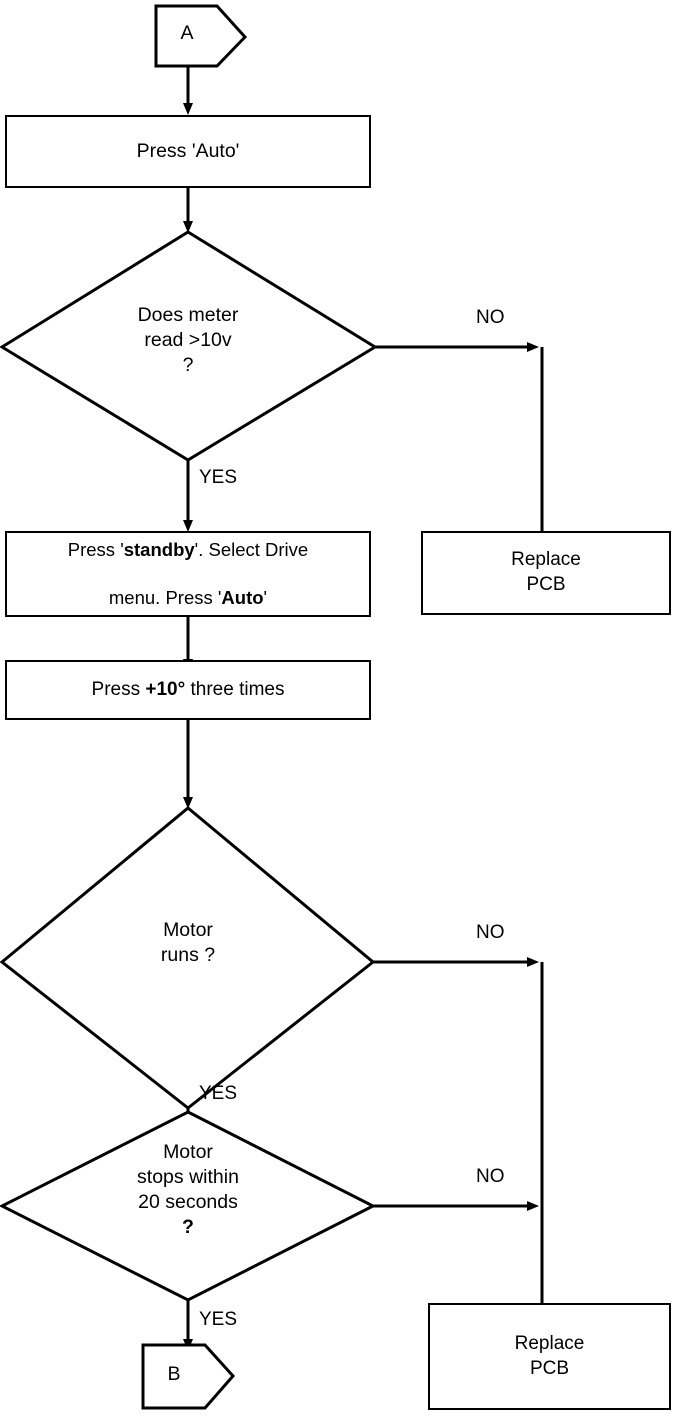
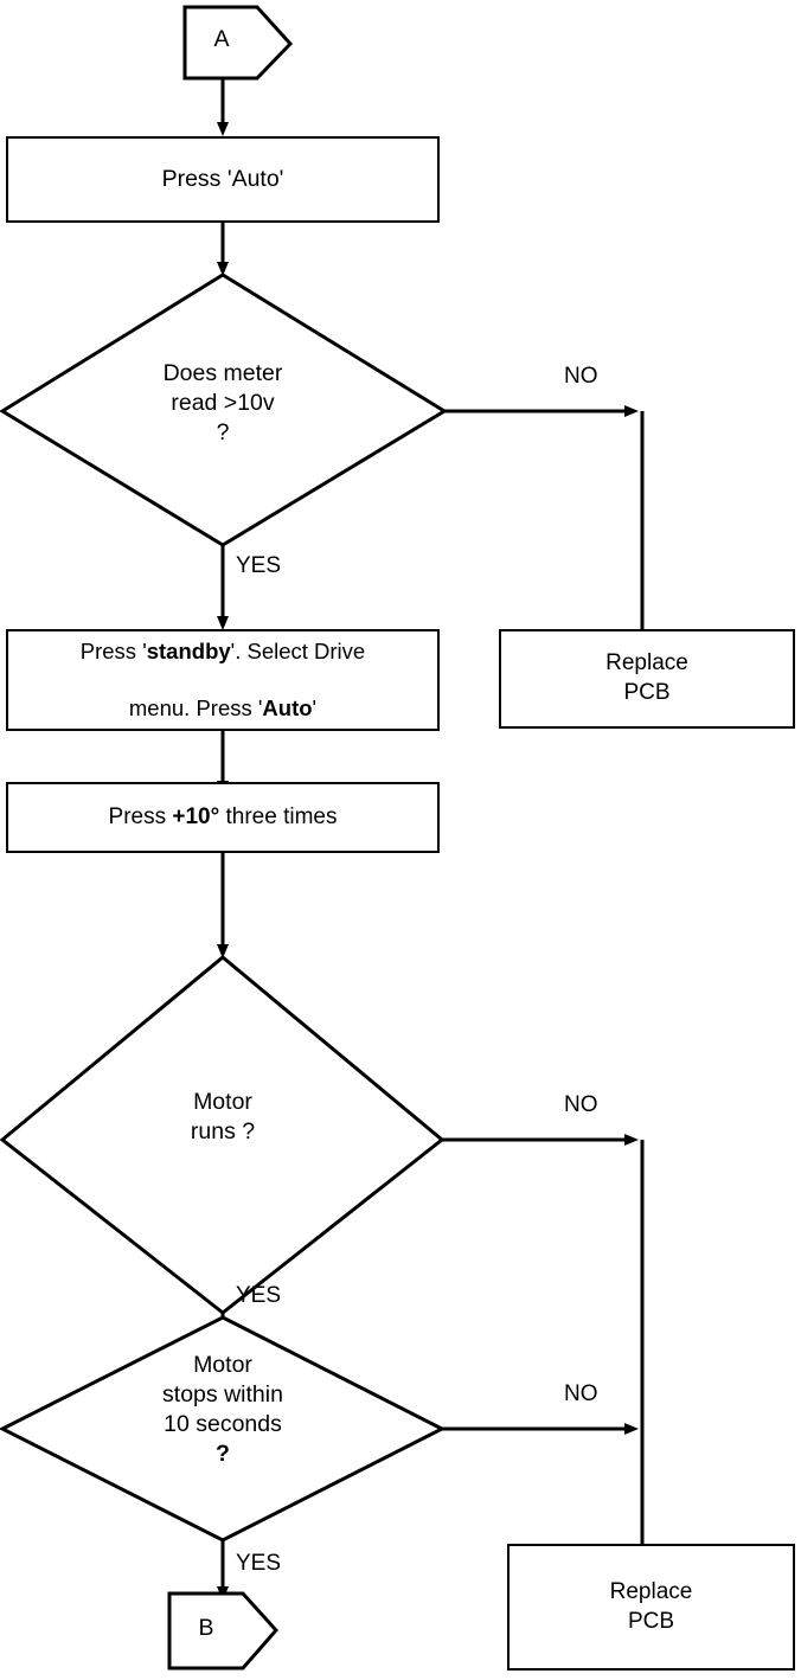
  A
  Press 'Auto'
  Does meter
  read >10v
  ?
  NO
  YES
  Press 'standby'. Select Drive
  menu. Press 'Auto'
  Replace
  PCB
  Press +10° three times
  Motor
  runs ?
  NO
  YES
  Motor
  stops within
- 20 seconds
+ 10 seconds
  ?
  NO
  YES
  Replace
  PCB
  B
